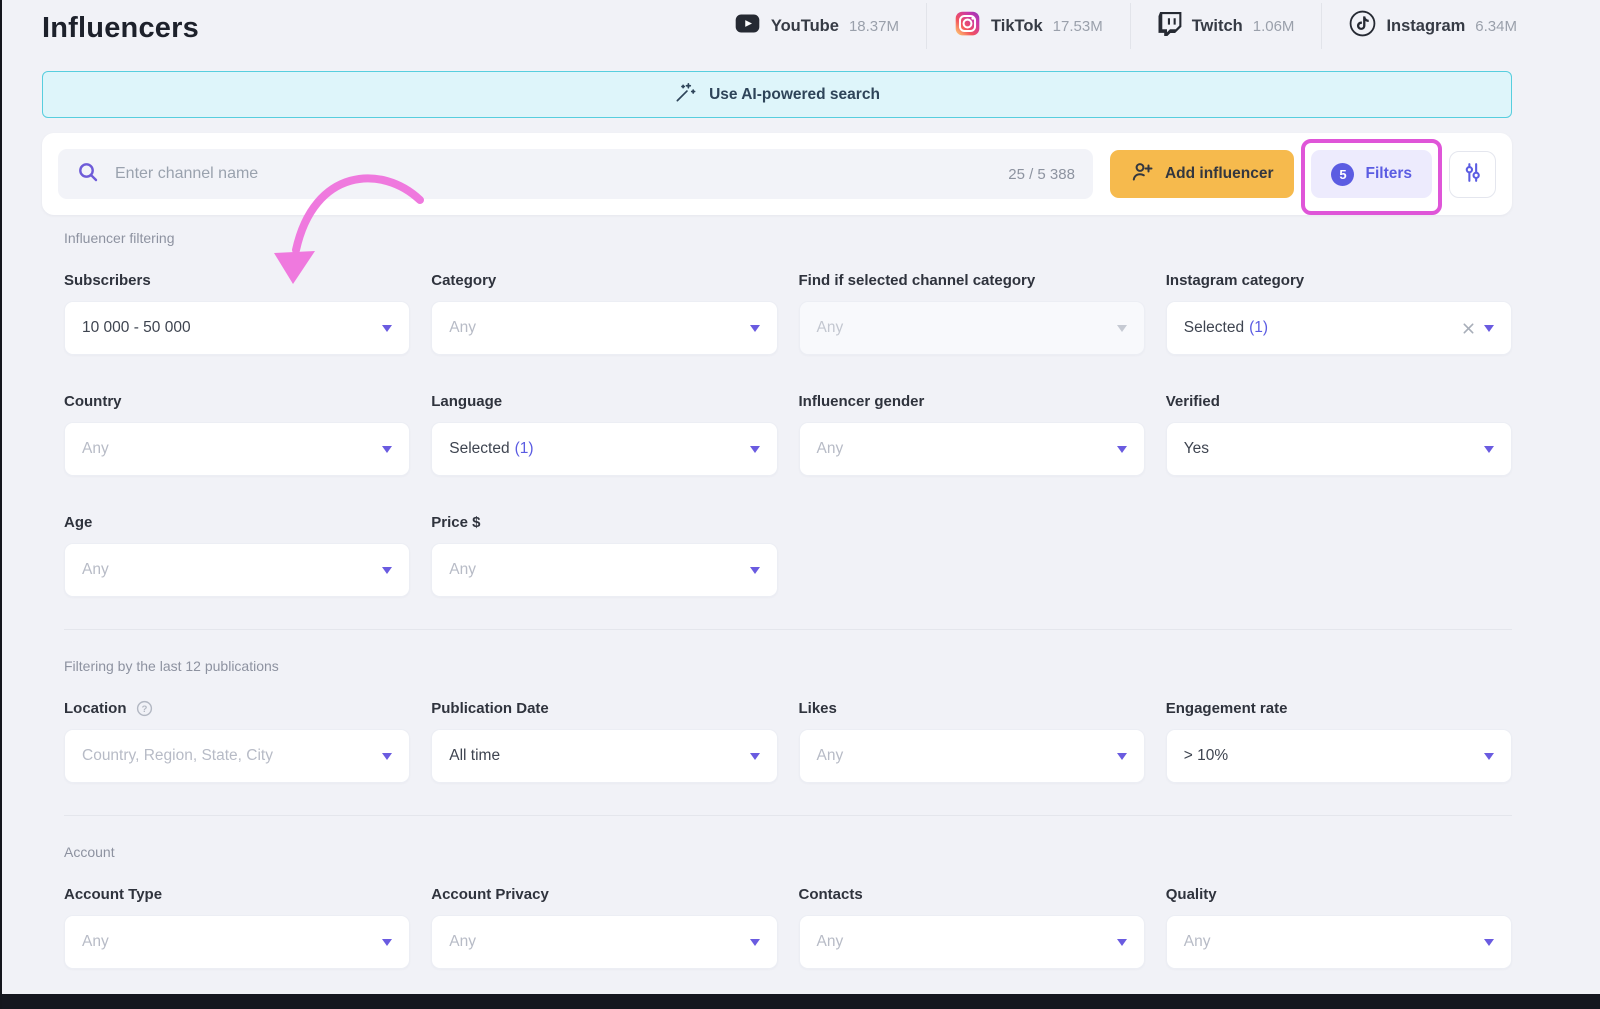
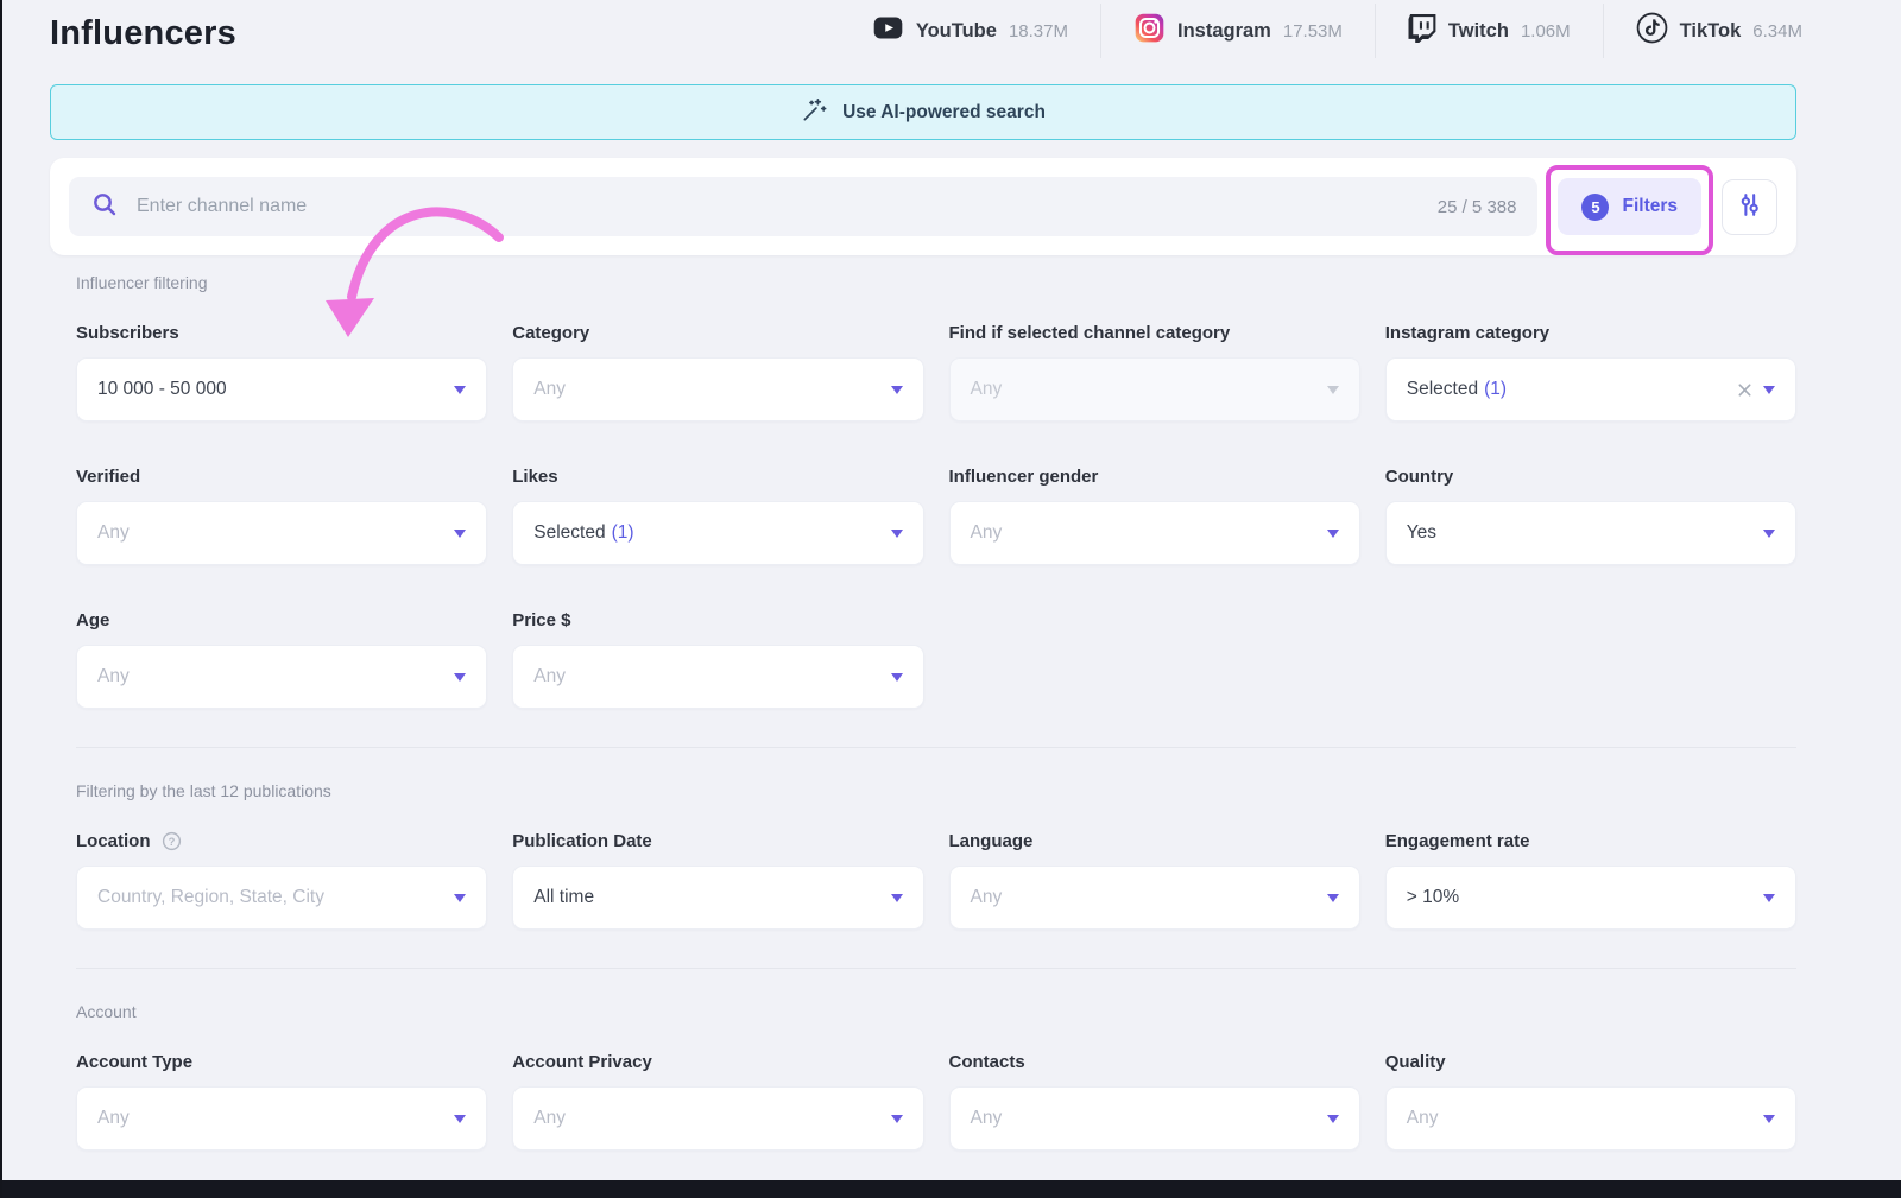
  Influencers
  YouTube
  18.37M
- TikTok
+ Instagram
  17.53M
  Twitch
  1.06M
- Instagram
+ TikTok
  6.34M
  Use AI-powered search
  Enter channel name
  25 / 5 388
- Add influencer
  5
  Filters
  Influencer filtering
  Subscribers
  10 000 - 50 000
  Category
  Any
  Find if selected channel category
  Any
  Instagram category
  Selected
  (1)
- Country
+ Verified
  Any
- Language
+ Likes
  Selected
  (1)
  Influencer gender
  Any
- Verified
+ Country
  Yes
  Age
  Any
  Price $
  Any
  Filtering by the last 12 publications
  Location
  ?
  Country, Region, State, City
  Publication Date
  All time
- Likes
+ Language
  Any
  Engagement rate
  > 10%
  Account
  Account Type
  Any
  Account Privacy
  Any
  Contacts
  Any
  Quality
  Any
